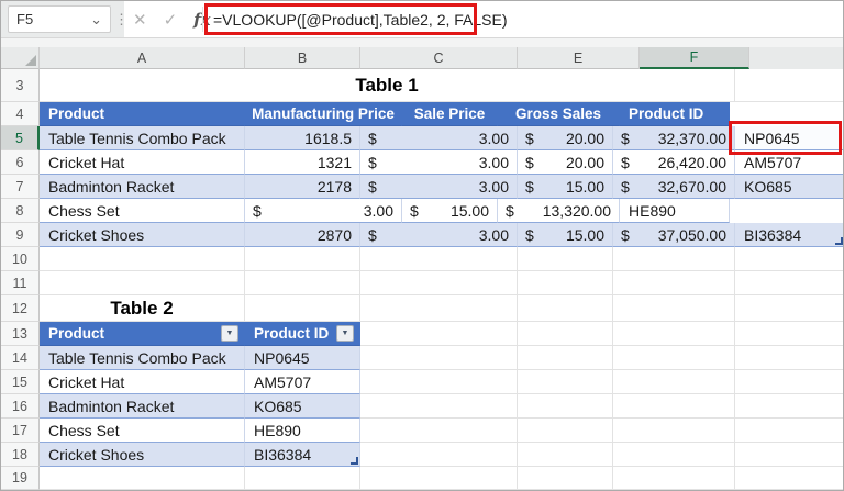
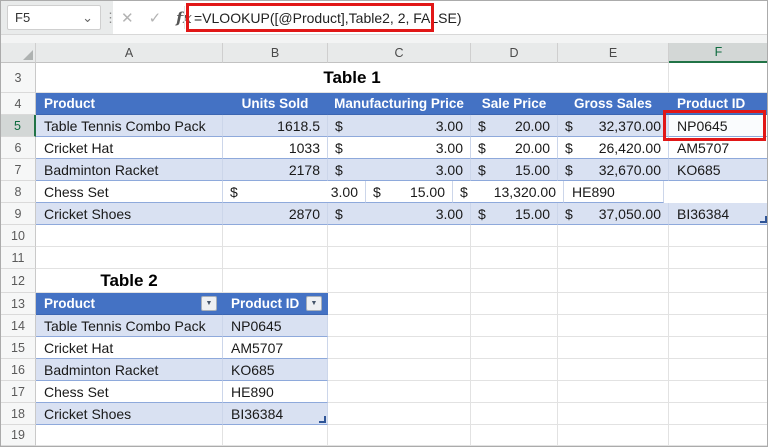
  F5
  ⌄
  ⋮
  ✕
  ✓
  fx
  =VLOOKUP([@Product],Table2, 2, FALSE)
  A
  B
  C
+ D
  E
  F
  3
  Table 1
  4
  Product
+ Units Sold
  Manufacturing Price
  Sale Price
  Gross Sales
  Product ID
  5
  Table Tennis Combo Pack
  1618.5
  $
  3.00
  $
  20.00
  $
  32,370.00
  NP0645
  6
  Cricket Hat
- 1321
+ 1033
  $
  3.00
  $
  20.00
  $
  26,420.00
  AM5707
  7
  Badminton Racket
  2178
  $
  3.00
  $
  15.00
  $
  32,670.00
  KO685
  8
  Chess Set
  $
  3.00
  $
  15.00
  $
  13,320.00
  HE890
  9
  Cricket Shoes
  2870
  $
  3.00
  $
  15.00
  $
  37,050.00
  BI36384
  10
  11
  12
  Table 2
  13
  Product
  Product ID
  14
  Table Tennis Combo Pack
  NP0645
  15
  Cricket Hat
  AM5707
  16
  Badminton Racket
  KO685
  17
  Chess Set
  HE890
  18
  Cricket Shoes
  BI36384
  19
